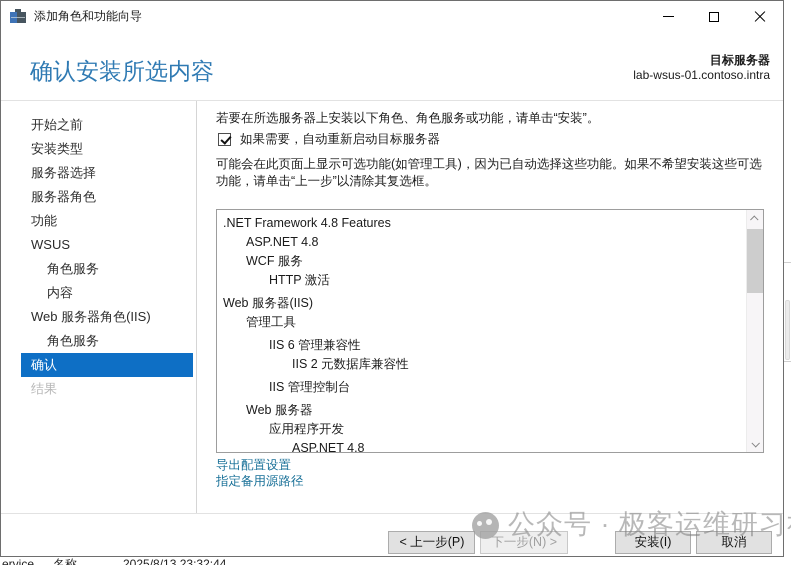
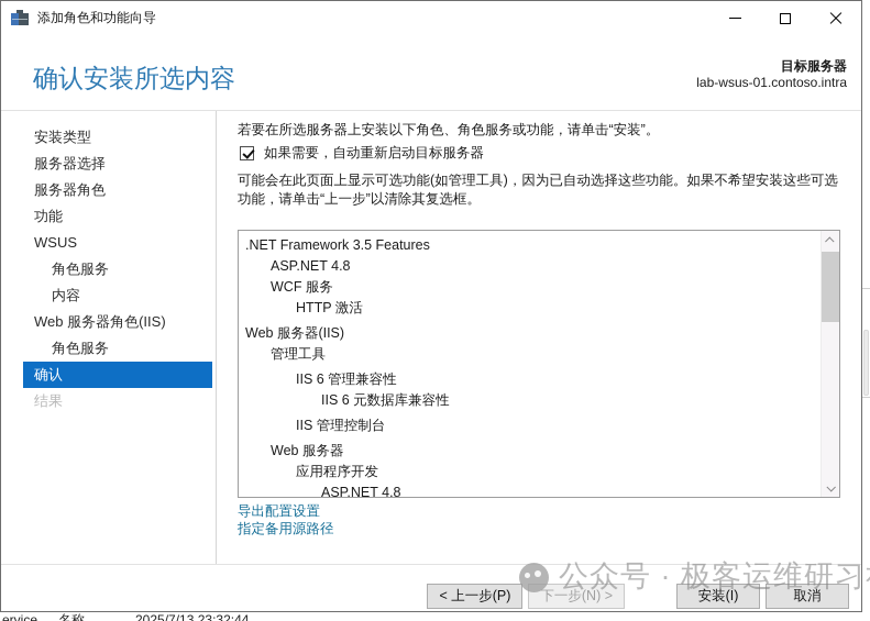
  添加角色和功能向导
  确认安装所选内容
  目标服务器
  lab-wsus-01.contoso.intra
- 开始之前
  安装类型
  服务器选择
  服务器角色
  功能
  WSUS
  角色服务
  内容
  Web 服务器角色(IIS)
  角色服务
  确认
  结果
  若要在所选服务器上安装以下角色、角色服务或功能，请单击“安装”。
  如果需要，自动重新启动目标服务器
  可能会在此页面上显示可选功能(如管理工具)，因为已自动选择这些功能。如果不希望安装这些可选功能，请单击“上一步”以清除其复选框。
- .NET Framework 4.8 Features
+ .NET Framework 3.5 Features
  ASP.NET 4.8
  WCF 服务
  HTTP 激活
  Web 服务器(IIS)
  管理工具
  IIS 6 管理兼容性
- IIS 2 元数据库兼容性
+ IIS 6 元数据库兼容性
  IIS 管理控制台
  Web 服务器
  应用程序开发
  ASP.NET 4.8
  导出配置设置
  指定备用源路径
  < 上一步(P)
  下一步(N) >
  安装(I)
  取消
  公众号 · 极客运维研习
  ervice
  名称
- 2025/8/13 23:32:44
+ 2025/7/13 23:32:44
